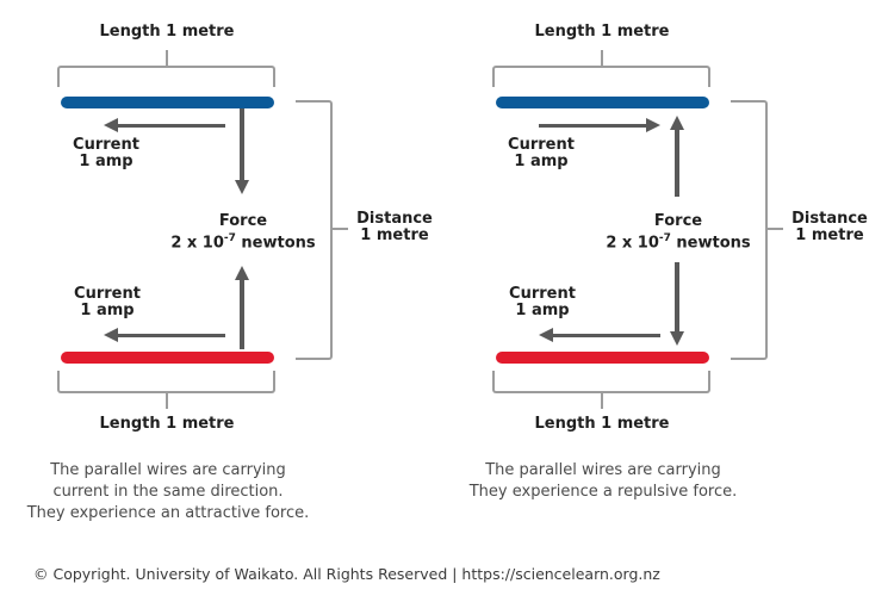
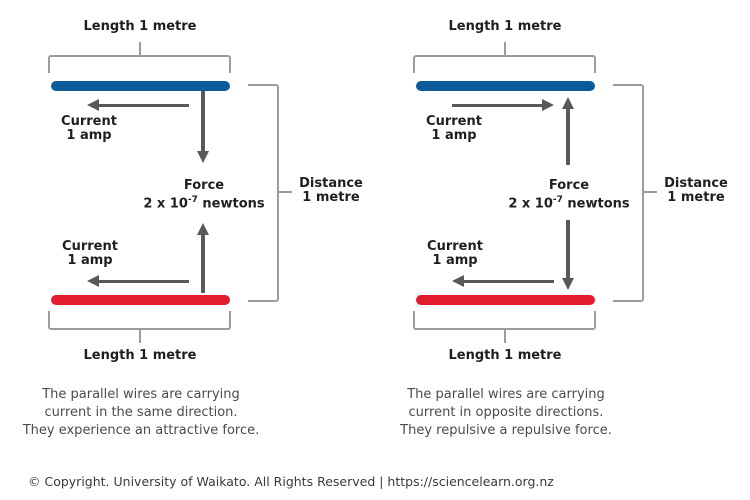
  Length 1 metre
  Current
  1 amp
  Force
  2 x 10-7 newtons
  Current
  1 amp
  Length 1 metre
  Distance
  1 metre
  The parallel wires are carrying
  current in the same direction.
  They experience an attractive force.
  Length 1 metre
  Current
  1 amp
  Force
  2 x 10-7 newtons
  Current
  1 amp
  Length 1 metre
  Distance
  1 metre
  The parallel wires are carrying
+ current in opposite directions.
- They experience a repulsive force.
+ They repulsive a repulsive force.
  © Copyright. University of Waikato. All Rights Reserved | https://sciencelearn.org.nz
